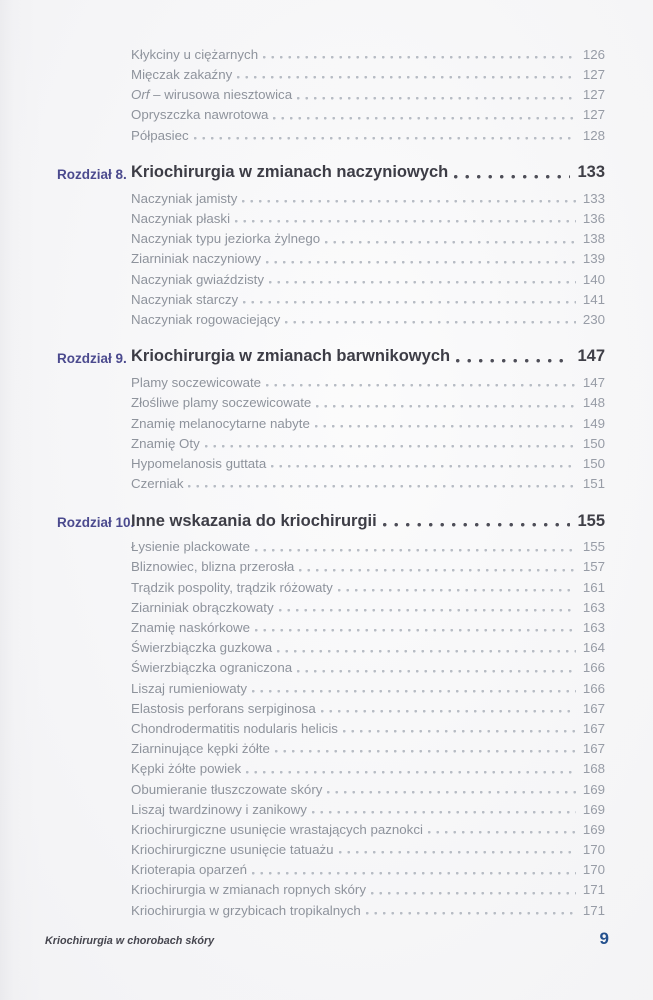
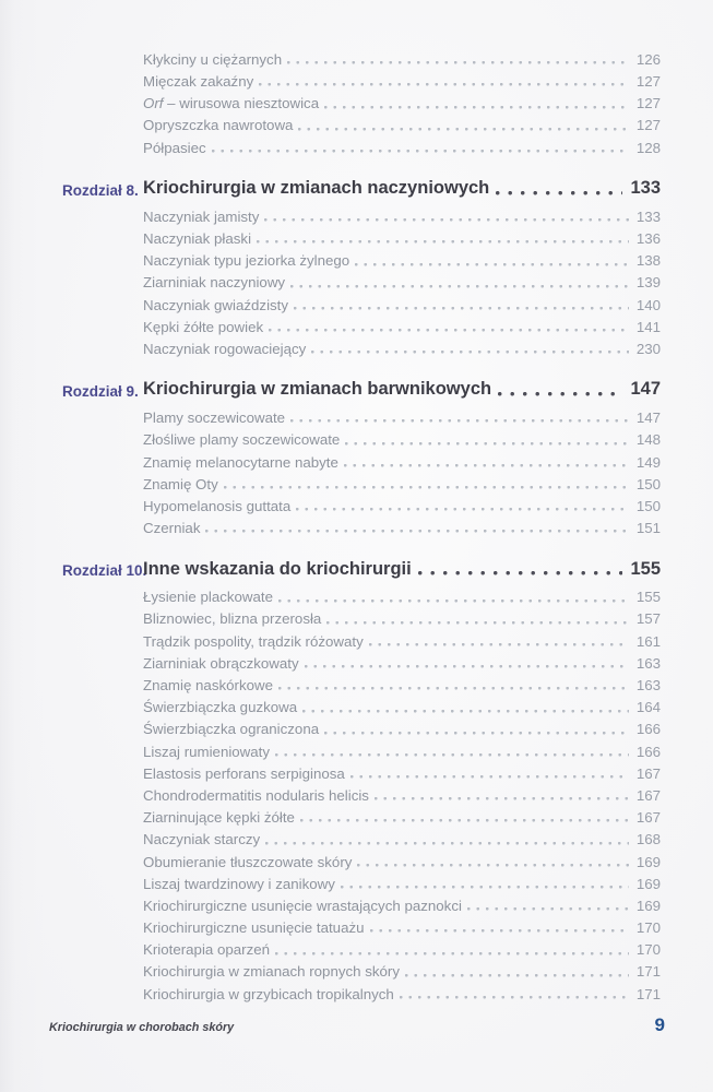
  Kłykciny u ciężarnych
  126
  Mięczak zakaźny
  127
  Orf – wirusowa niesztowica
  127
  Opryszczka nawrotowa
  127
  Półpasiec
  128
  Rozdział 8.
  Kriochirurgia w zmianach naczyniowych
  133
  Naczyniak jamisty
  133
  Naczyniak płaski
  136
  Naczyniak typu jeziorka żylnego
  138
  Ziarniniak naczyniowy
  139
  Naczyniak gwiaździsty
  140
- Naczyniak starczy
+ Kępki żółte powiek
  141
  Naczyniak rogowaciejący
  230
  Rozdział 9.
  Kriochirurgia w zmianach barwnikowych
  147
  Plamy soczewicowate
  147
  Złośliwe plamy soczewicowate
  148
  Znamię melanocytarne nabyte
  149
  Znamię Oty
  150
  Hypomelanosis guttata
  150
  Czerniak
  151
  Rozdział 10
  Inne wskazania do kriochirurgii
  155
  Łysienie plackowate
  155
  Bliznowiec, blizna przerosła
  157
  Trądzik pospolity, trądzik różowaty
  161
  Ziarniniak obrączkowaty
  163
  Znamię naskórkowe
  163
  Świerzbiączka guzkowa
  164
  Świerzbiączka ograniczona
  166
  Liszaj rumieniowaty
  166
  Elastosis perforans serpiginosa
  167
  Chondrodermatitis nodularis helicis
  167
  Ziarninujące kępki żółte
  167
- Kępki żółte powiek
+ Naczyniak starczy
  168
  Obumieranie tłuszczowate skóry
  169
  Liszaj twardzinowy i zanikowy
  169
  Kriochirurgiczne usunięcie wrastających paznokci
  169
  Kriochirurgiczne usunięcie tatuażu
  170
  Krioterapia oparzeń
  170
  Kriochirurgia w zmianach ropnych skóry
  171
  Kriochirurgia w grzybicach tropikalnych
  171
  Kriochirurgia w chorobach skóry
  9
